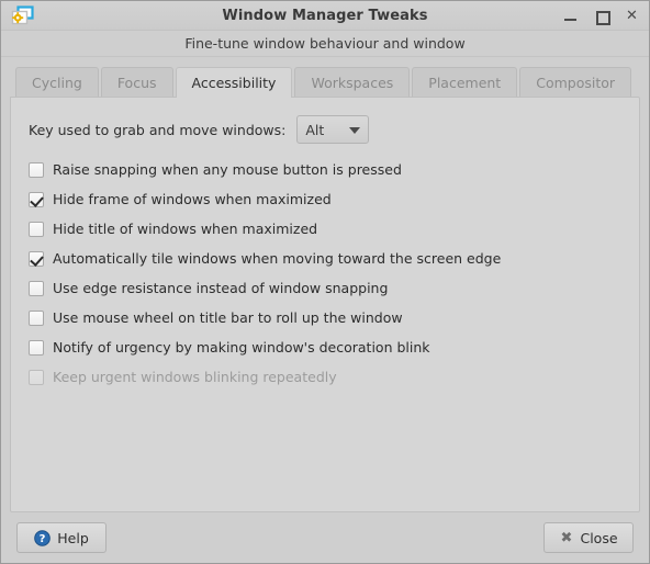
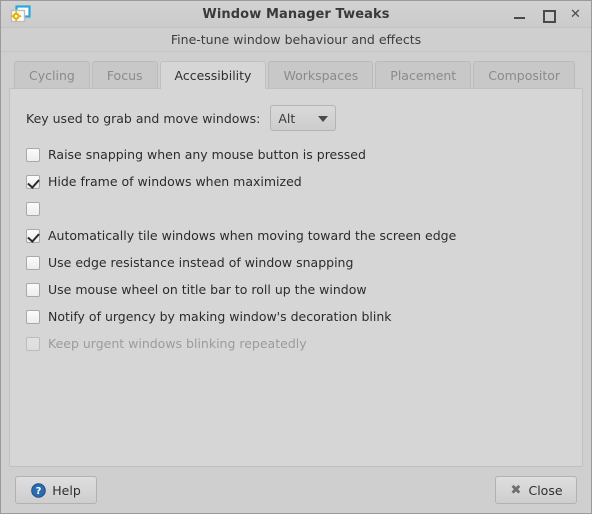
  Window Manager Tweaks
  ✕
- Fine-tune window behaviour and window
+ Fine-tune window behaviour and effects
  Cycling
  Focus
  Accessibility
  Workspaces
  Placement
  Compositor
  Key used to grab and move windows:
  Alt
  Raise snapping when any mouse button is pressed
  Hide frame of windows when maximized
- Hide title of windows when maximized
  Automatically tile windows when moving toward the screen edge
  Use edge resistance instead of window snapping
  Use mouse wheel on title bar to roll up the window
  Notify of urgency by making window's decoration blink
  Keep urgent windows blinking repeatedly
  ?
  Help
  ✖
  Close
